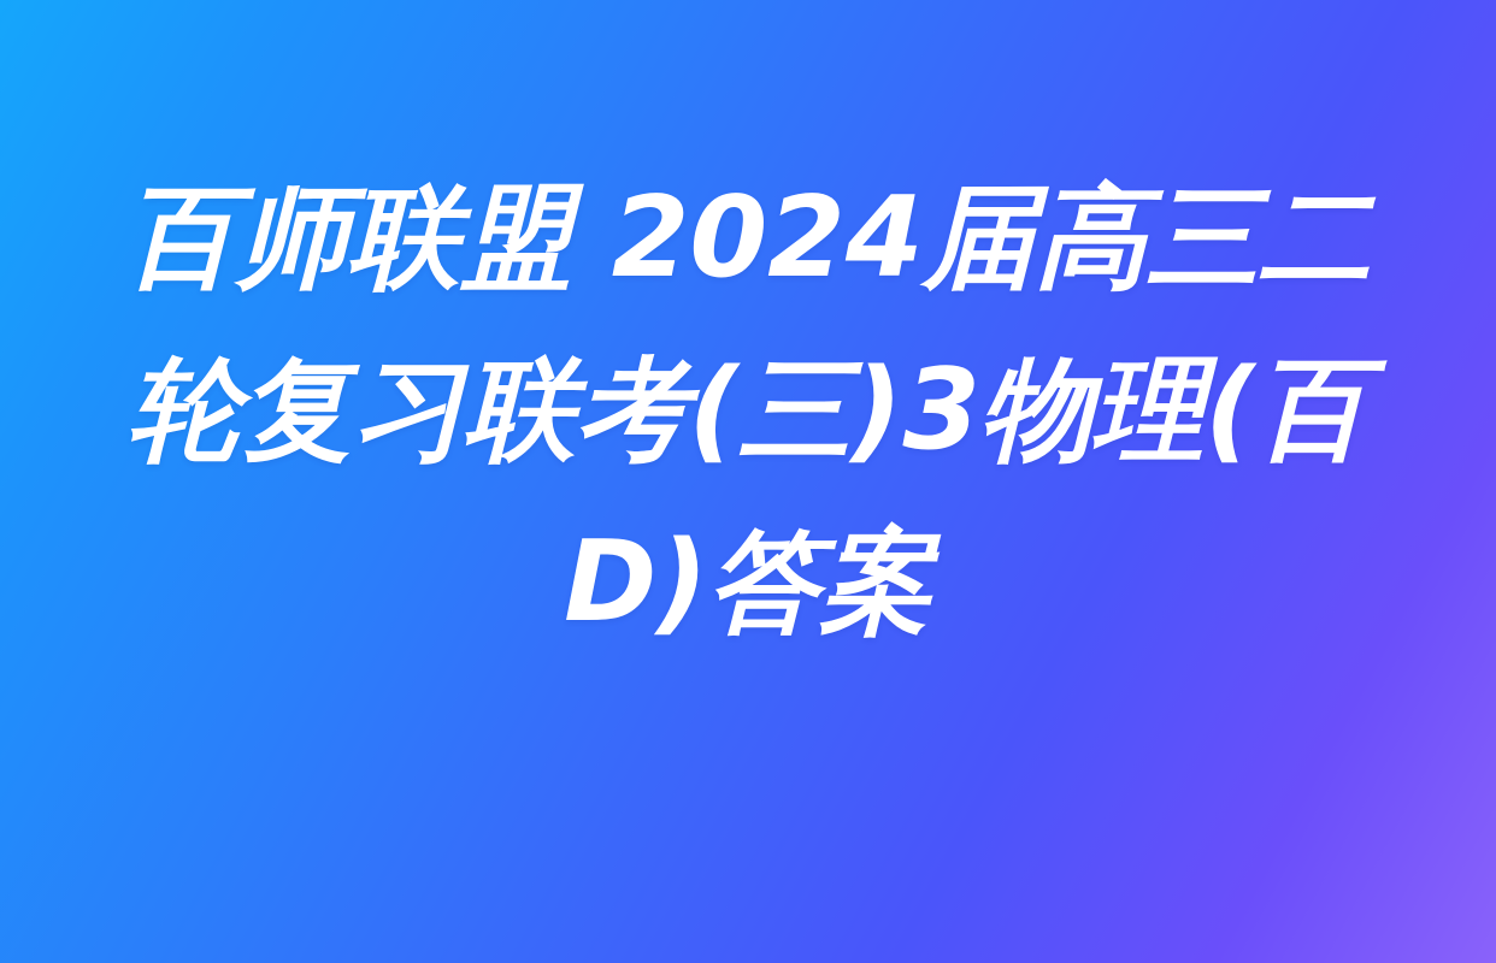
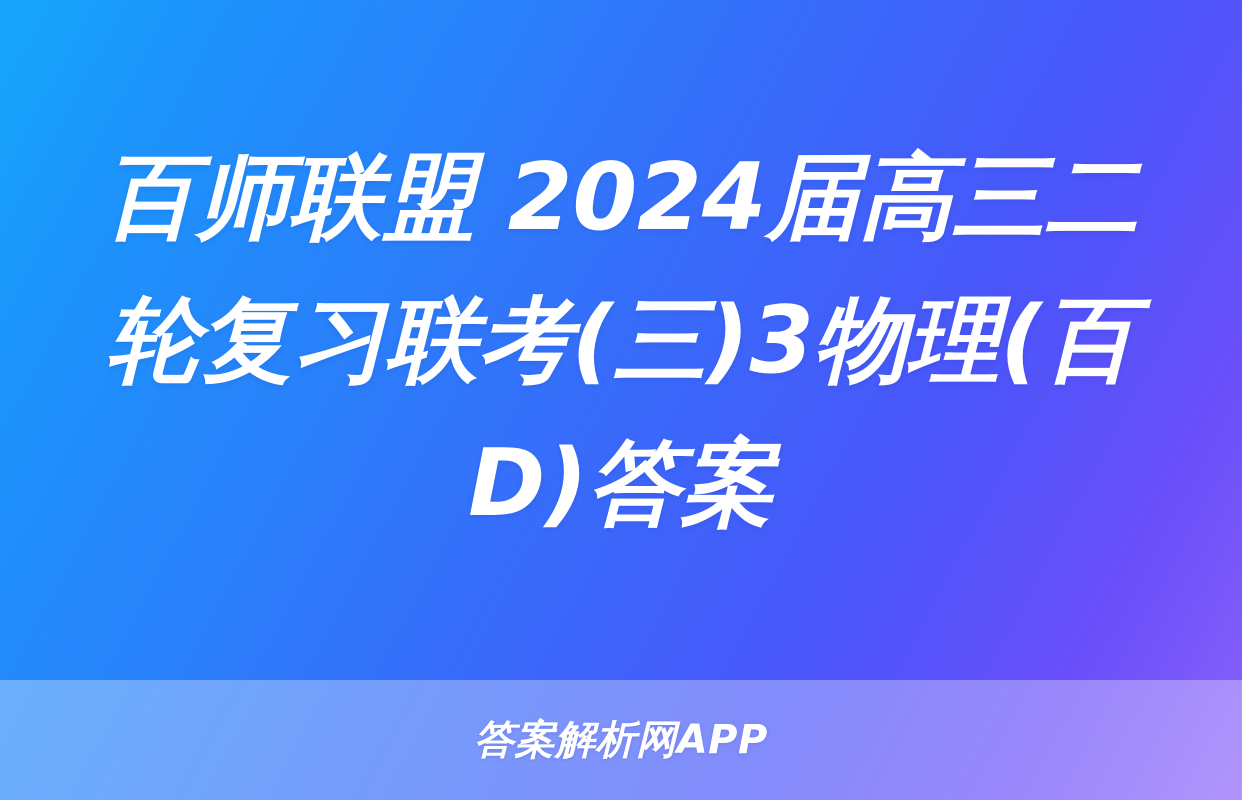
  百师联盟 2024届高三二轮复习联考(三)3物理(百D)答案
+ 答案解析网APP
